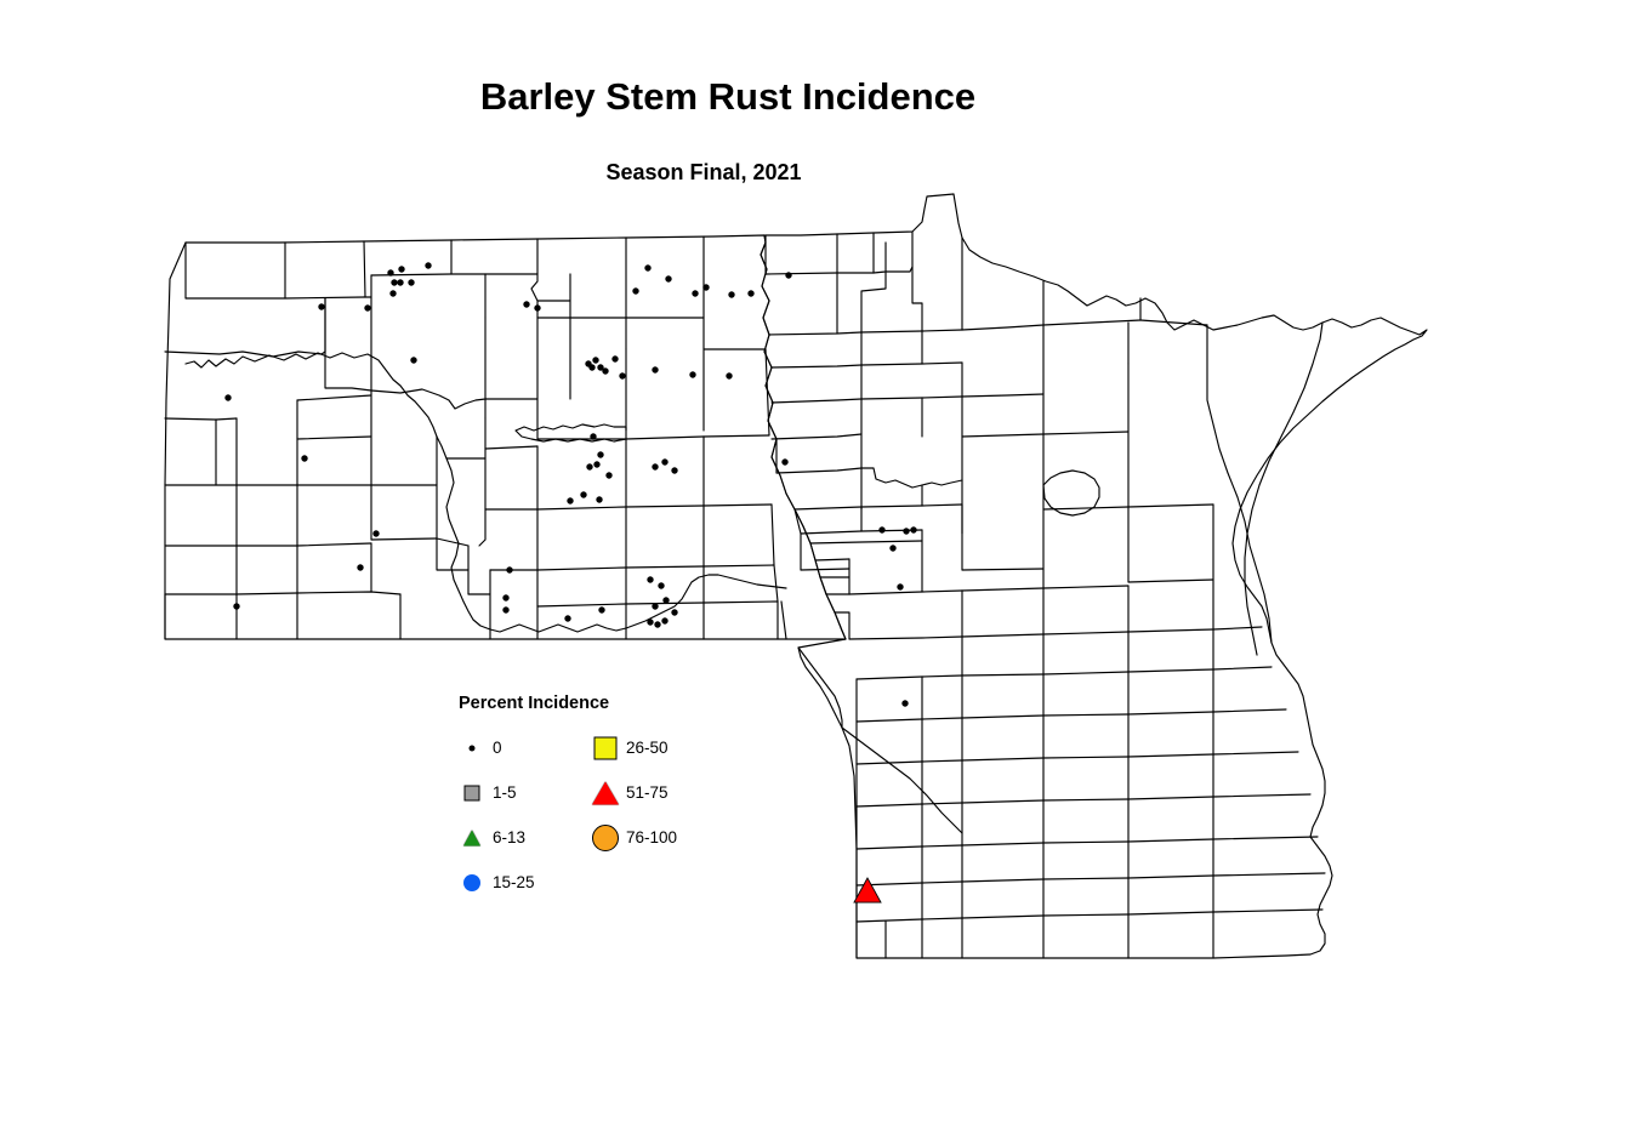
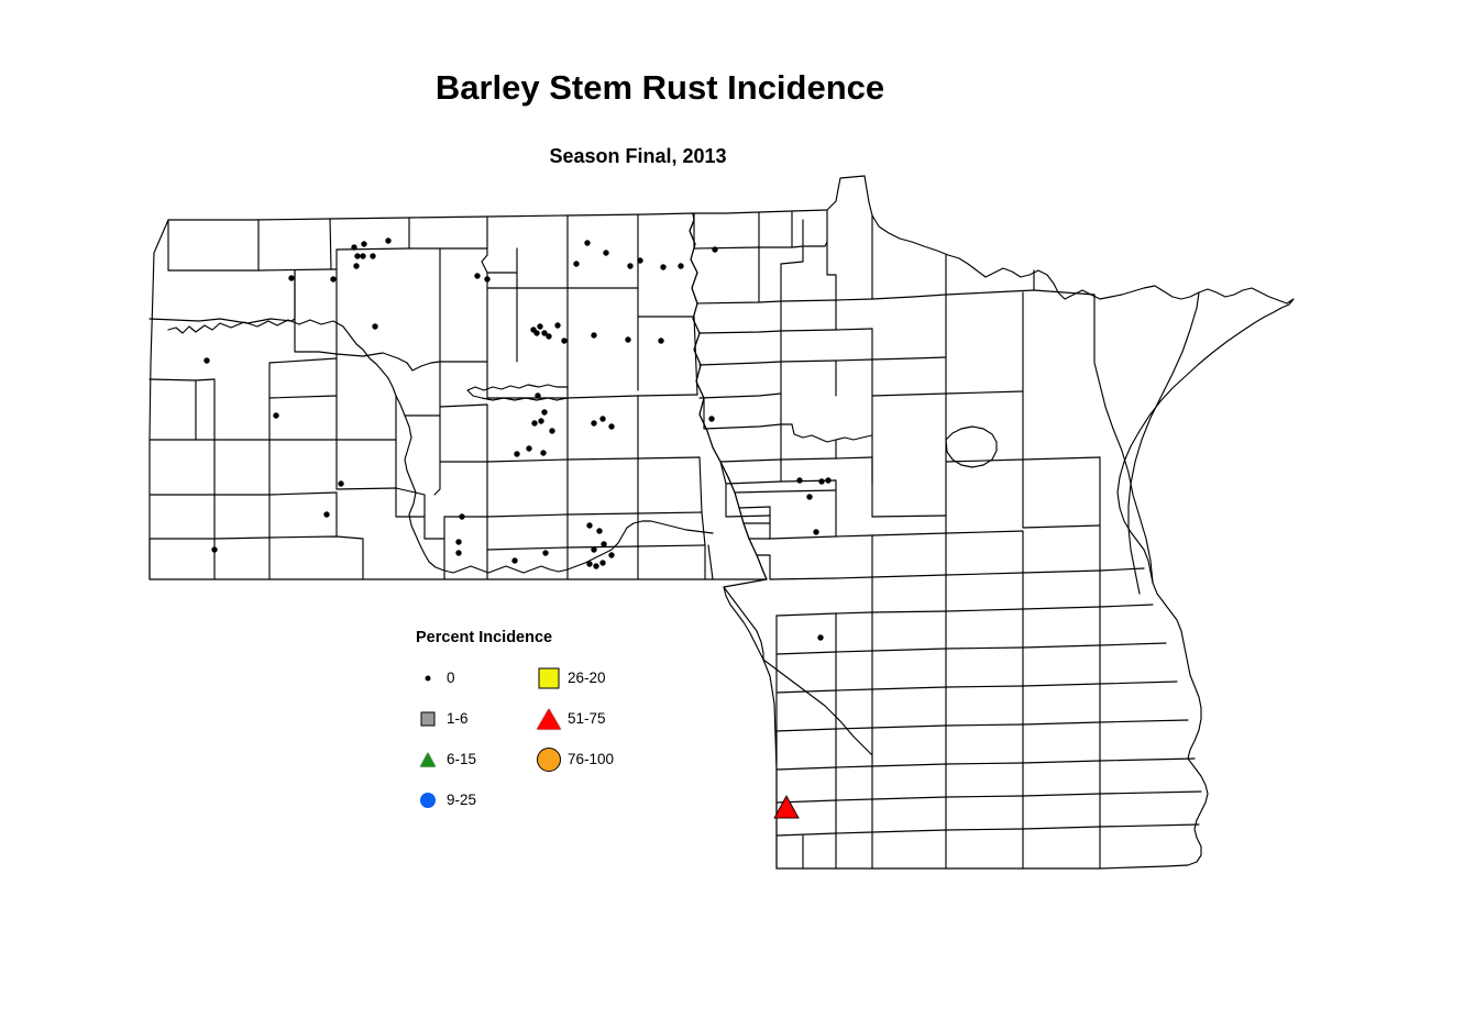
  Barley Stem Rust Incidence
- Season Final, 2021
+ Season Final, 2013
  Percent Incidence
  0
- 1-5
+ 1-6
- 6-13
+ 6-15
- 15-25
+ 9-25
- 26-50
+ 26-20
  51-75
  76-100
